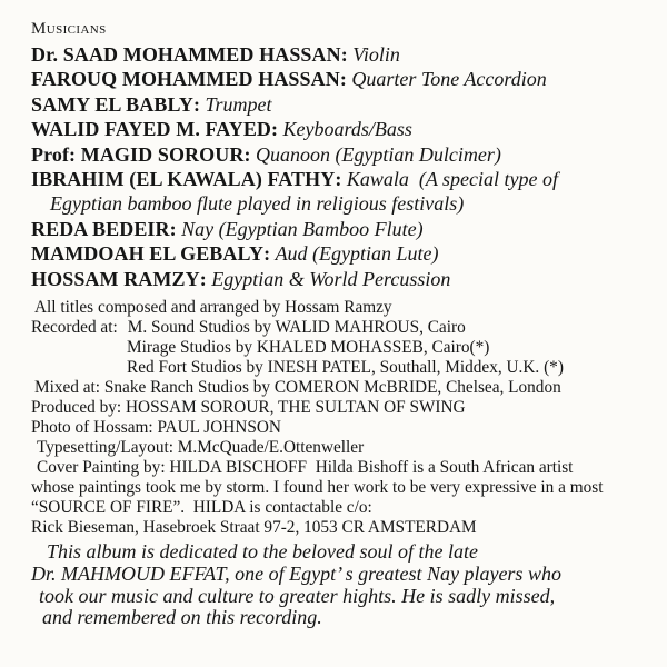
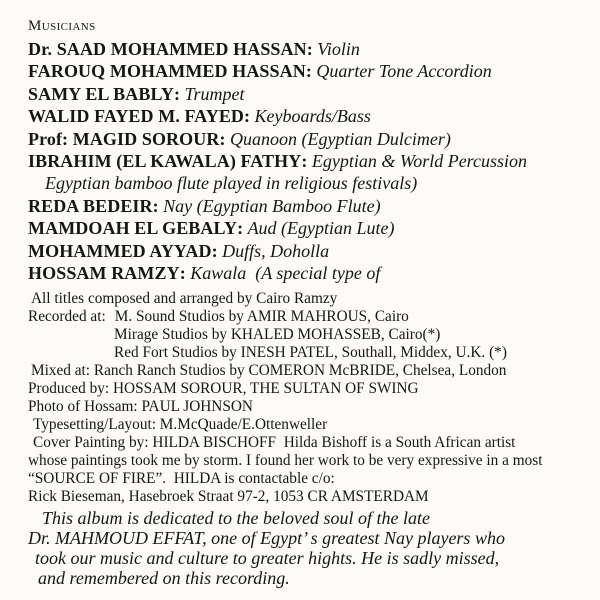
  Musicians
  Dr. SAAD MOHAMMED HASSAN: Violin
  FAROUQ MOHAMMED HASSAN: Quarter Tone Accordion
  SAMY EL BABLY: Trumpet
  WALID FAYED M. FAYED: Keyboards/Bass
  Prof: MAGID SOROUR: Quanoon (Egyptian Dulcimer)
- IBRAHIM (EL KAWALA) FATHY: Kawala (A special type of
+ IBRAHIM (EL KAWALA) FATHY: Egyptian & World Percussion
  Egyptian bamboo flute played in religious festivals)
  REDA BEDEIR: Nay (Egyptian Bamboo Flute)
  MAMDOAH EL GEBALY: Aud (Egyptian Lute)
+ MOHAMMED AYYAD: Duffs, Doholla
- HOSSAM RAMZY: Egyptian & World Percussion
+ HOSSAM RAMZY: Kawala (A special type of
- All titles composed and arranged by Hossam Ramzy
+ All titles composed and arranged by Cairo Ramzy
- Recorded at: M. Sound Studios by WALID MAHROUS, Cairo
+ Recorded at: M. Sound Studios by AMIR MAHROUS, Cairo
  Mirage Studios by KHALED MOHASSEB, Cairo(*)
  Red Fort Studios by INESH PATEL, Southall, Middex, U.K. (*)
- Mixed at: Snake Ranch Studios by COMERON McBRIDE, Chelsea, London
+ Mixed at: Ranch Ranch Studios by COMERON McBRIDE, Chelsea, London
  Produced by: HOSSAM SOROUR, THE SULTAN OF SWING
  Photo of Hossam: PAUL JOHNSON
  Typesetting/Layout: M.McQuade/E.Ottenweller
  Cover Painting by: HILDA BISCHOFF Hilda Bishoff is a South African artist
  whose paintings took me by storm. I found her work to be very expressive in a most
  “SOURCE OF FIRE”. HILDA is contactable c/o:
  Rick Bieseman, Hasebroek Straat 97-2, 1053 CR AMSTERDAM
  This album is dedicated to the beloved soul of the late
  Dr. MAHMOUD EFFAT, one of Egypt’ s greatest Nay players who
  took our music and culture to greater hights. He is sadly missed,
  and remembered on this recording.
